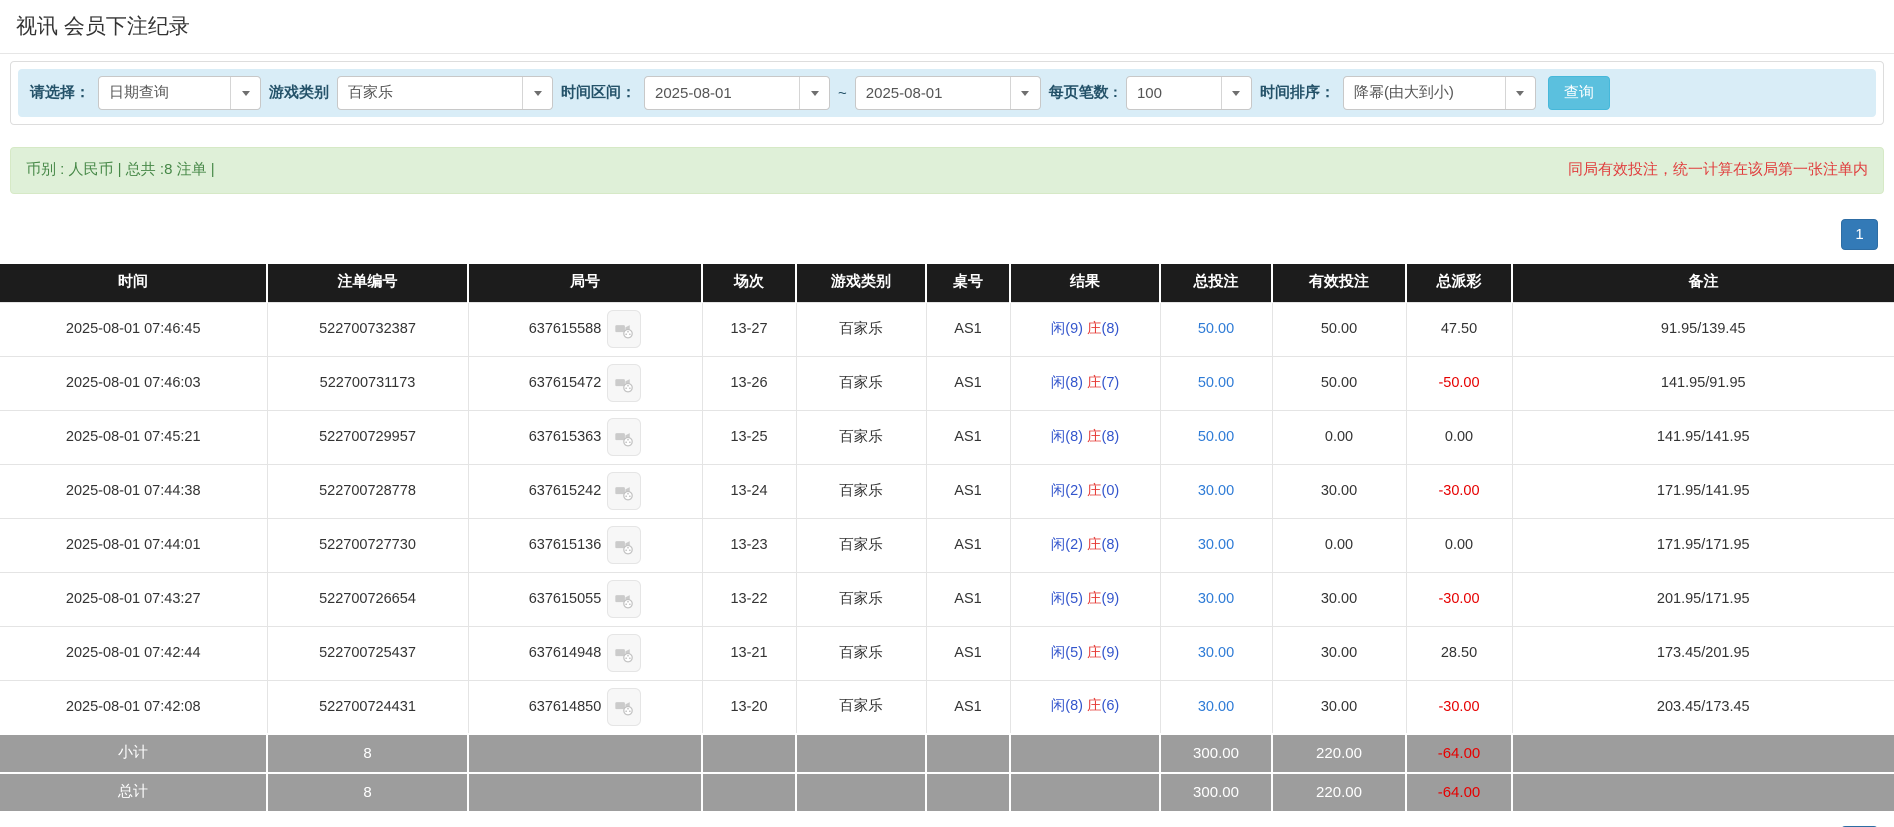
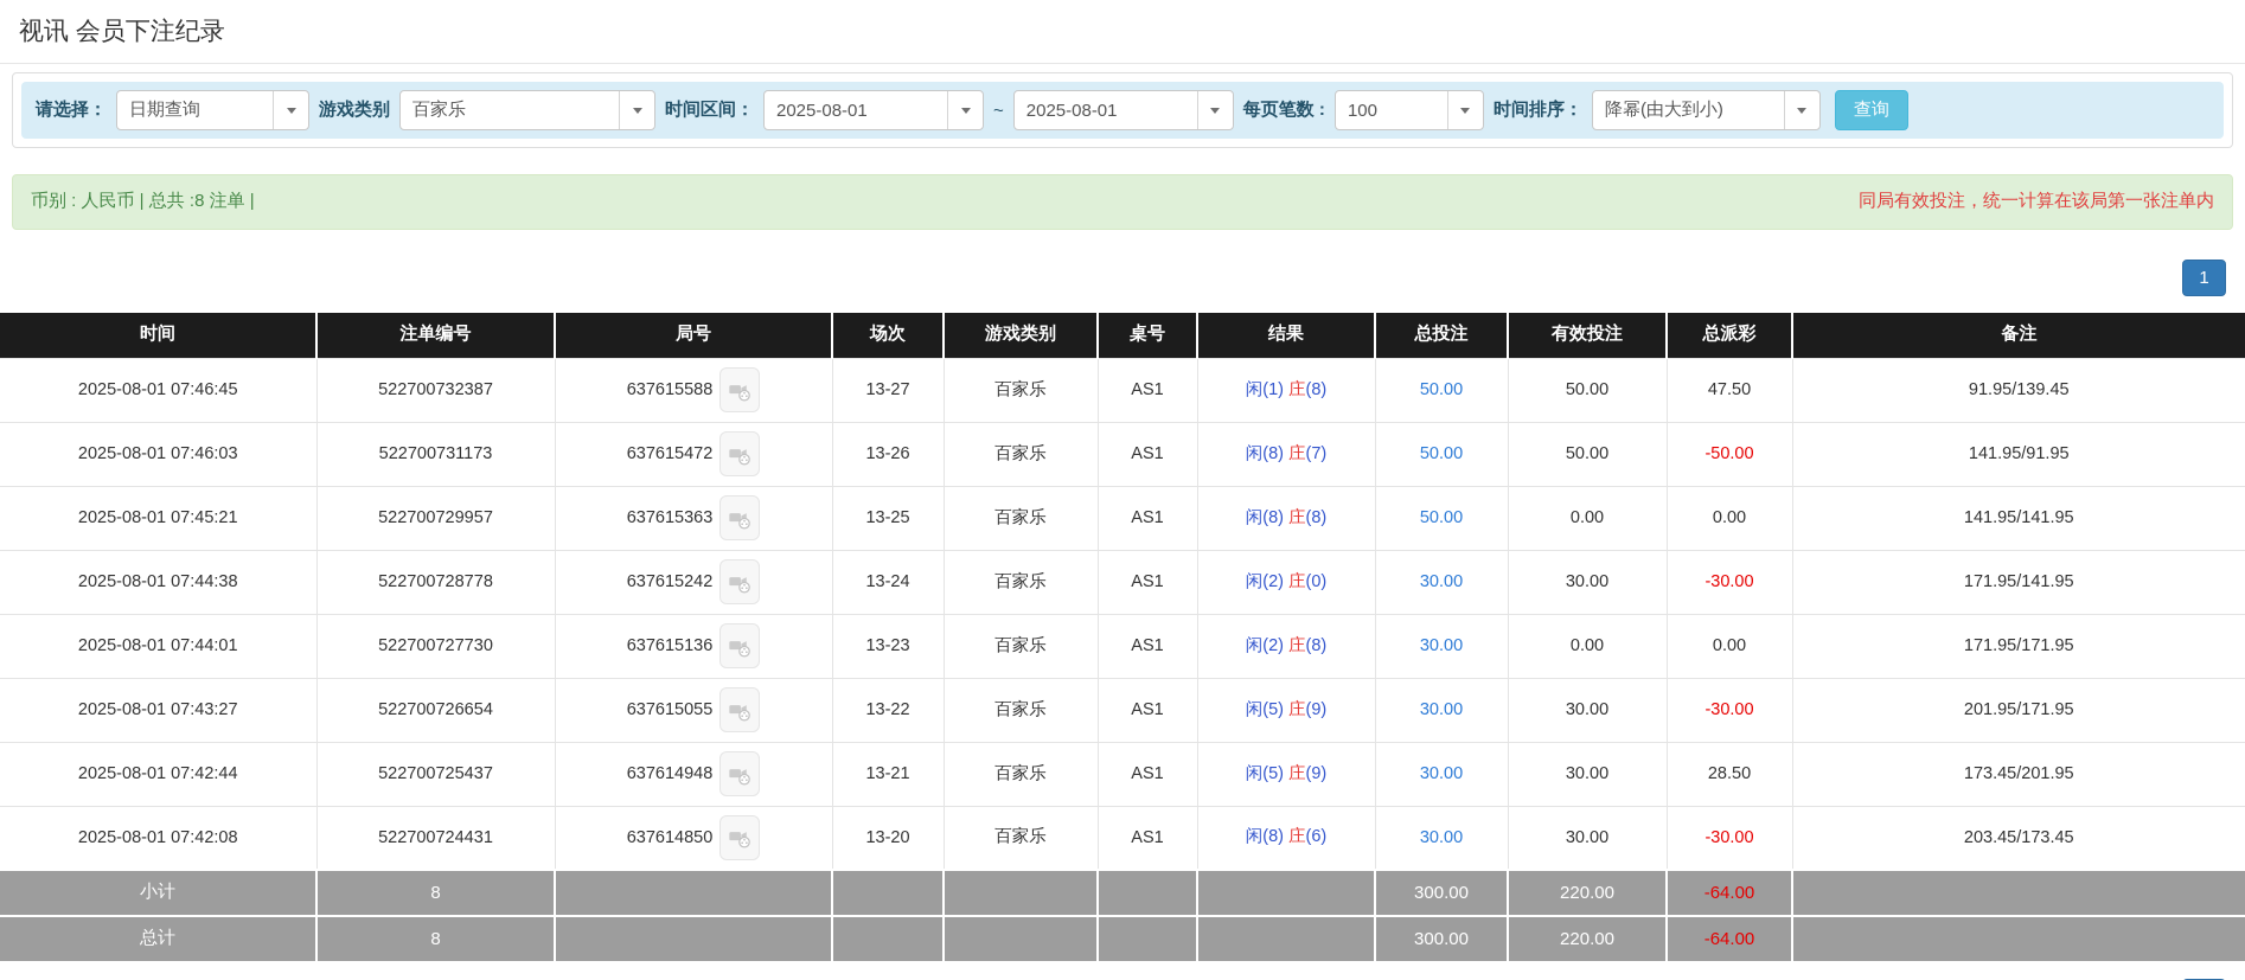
  视讯 会员下注纪录
  请选择：
  日期查询
  游戏类别
  百家乐
  时间区间：
  2025-08-01
  ~
  2025-08-01
  每页笔数 :
  100
  时间排序：
  降幂(由大到小)
  查询
  币别 : 人民币 | 总共 :8 注单 |
  同局有效投注，统一计算在该局第一张注单内
  1
  时间	注单编号	局号	场次	游戏类别	桌号	结果	总投注	有效投注	总派彩	备注
- 2025-08-01 07:46:45	522700732387	637615588	13-27	百家乐	AS1	闲(9) 庄(8)	50.00	50.00	47.50	91.95/139.45
+ 2025-08-01 07:46:45	522700732387	637615588	13-27	百家乐	AS1	闲(1) 庄(8)	50.00	50.00	47.50	91.95/139.45
  2025-08-01 07:46:03	522700731173	637615472	13-26	百家乐	AS1	闲(8) 庄(7)	50.00	50.00	-50.00	141.95/91.95
  2025-08-01 07:45:21	522700729957	637615363	13-25	百家乐	AS1	闲(8) 庄(8)	50.00	0.00	0.00	141.95/141.95
  2025-08-01 07:44:38	522700728778	637615242	13-24	百家乐	AS1	闲(2) 庄(0)	30.00	30.00	-30.00	171.95/141.95
  2025-08-01 07:44:01	522700727730	637615136	13-23	百家乐	AS1	闲(2) 庄(8)	30.00	0.00	0.00	171.95/171.95
  2025-08-01 07:43:27	522700726654	637615055	13-22	百家乐	AS1	闲(5) 庄(9)	30.00	30.00	-30.00	201.95/171.95
  2025-08-01 07:42:44	522700725437	637614948	13-21	百家乐	AS1	闲(5) 庄(9)	30.00	30.00	28.50	173.45/201.95
  2025-08-01 07:42:08	522700724431	637614850	13-20	百家乐	AS1	闲(8) 庄(6)	30.00	30.00	-30.00	203.45/173.45
  小计	8						300.00	220.00	-64.00
  总计	8						300.00	220.00	-64.00
